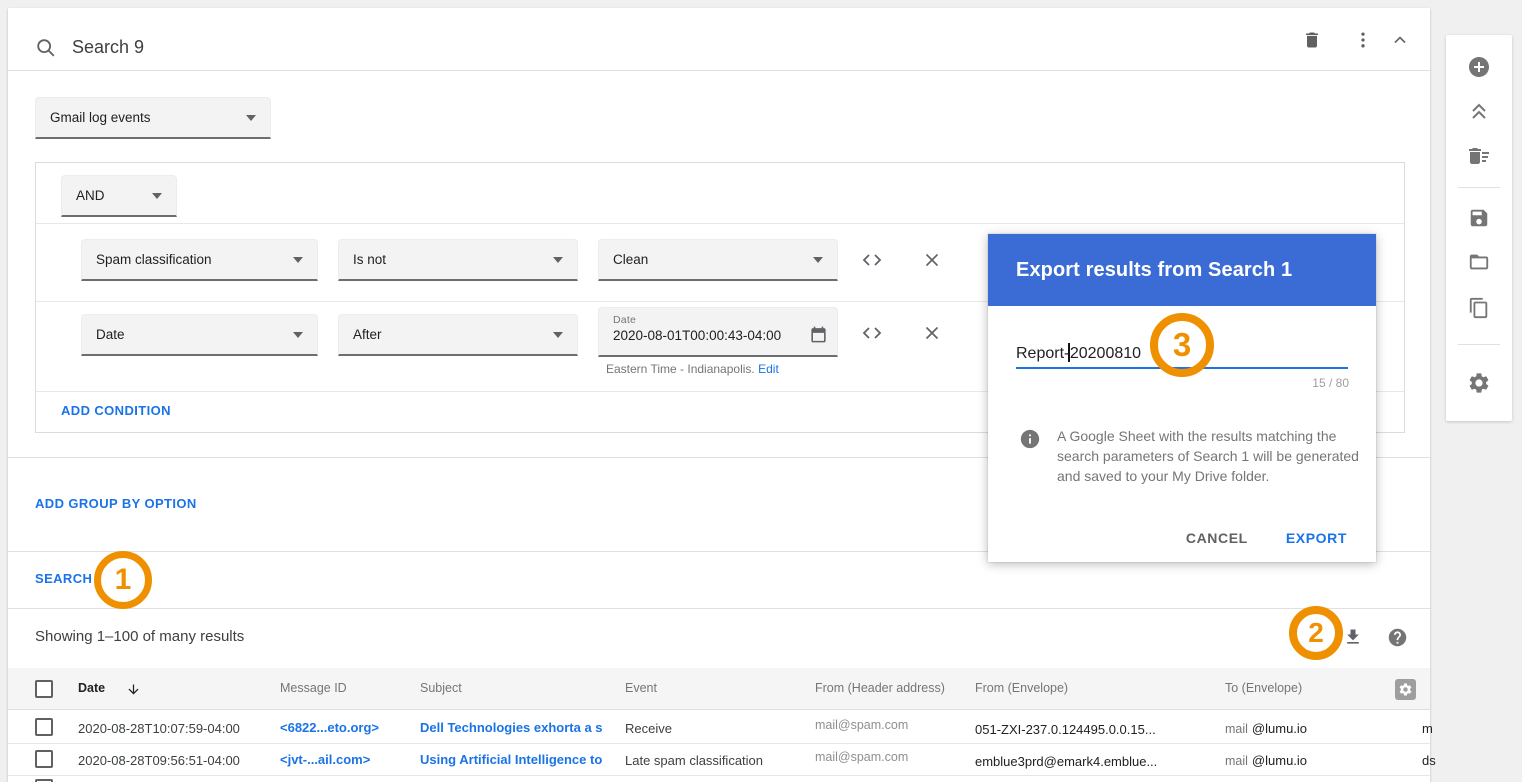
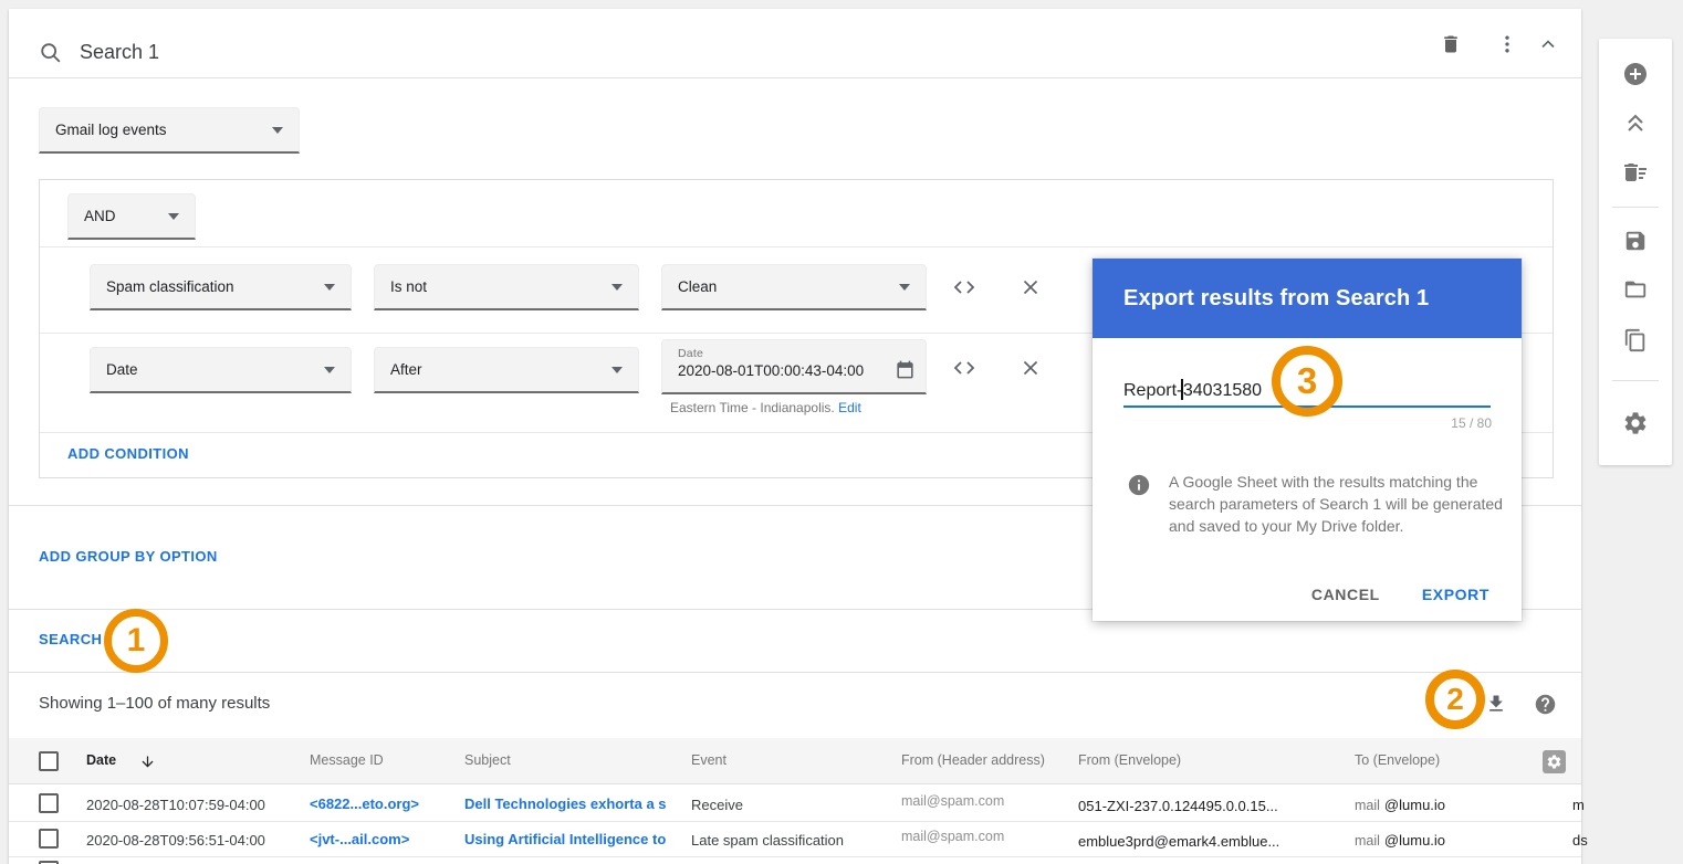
- Search 9
+ Search 1
  Gmail log events
  AND
  Spam classification
  Is not
  Clean
  Date
  After
  Date
  2020-08-01T00:00:43-04:00
  Eastern Time - Indianapolis. Edit
  ADD CONDITION
  ADD GROUP BY OPTION
  SEARCH
  Showing 1–100 of many results
  Date
  Message ID
  Subject
  Event
  From (Header address)
  From (Envelope)
  To (Envelope)
  2020-08-28T10:07:59-04:00
  <6822...eto.org>
  Dell Technologies exhorta a s
  Receive
  mail@spam.com
  051-ZXI-237.0.124495.0.0.15...
  mail @lumu.io
  m
  2020-08-28T09:56:51-04:00
  <jvt-...ail.com>
  Using Artificial Intelligence to
  Late spam classification
  mail@spam.com
  emblue3prd@emark4.emblue...
  mail @lumu.io
  ds
  Export results from Search 1
- Report-20200810
+ Report-34031580
  15 / 80
  A Google Sheet with the results matching the search parameters of Search 1 will be generated and saved to your My Drive folder.
  CANCEL
  EXPORT
  1
  2
  3
